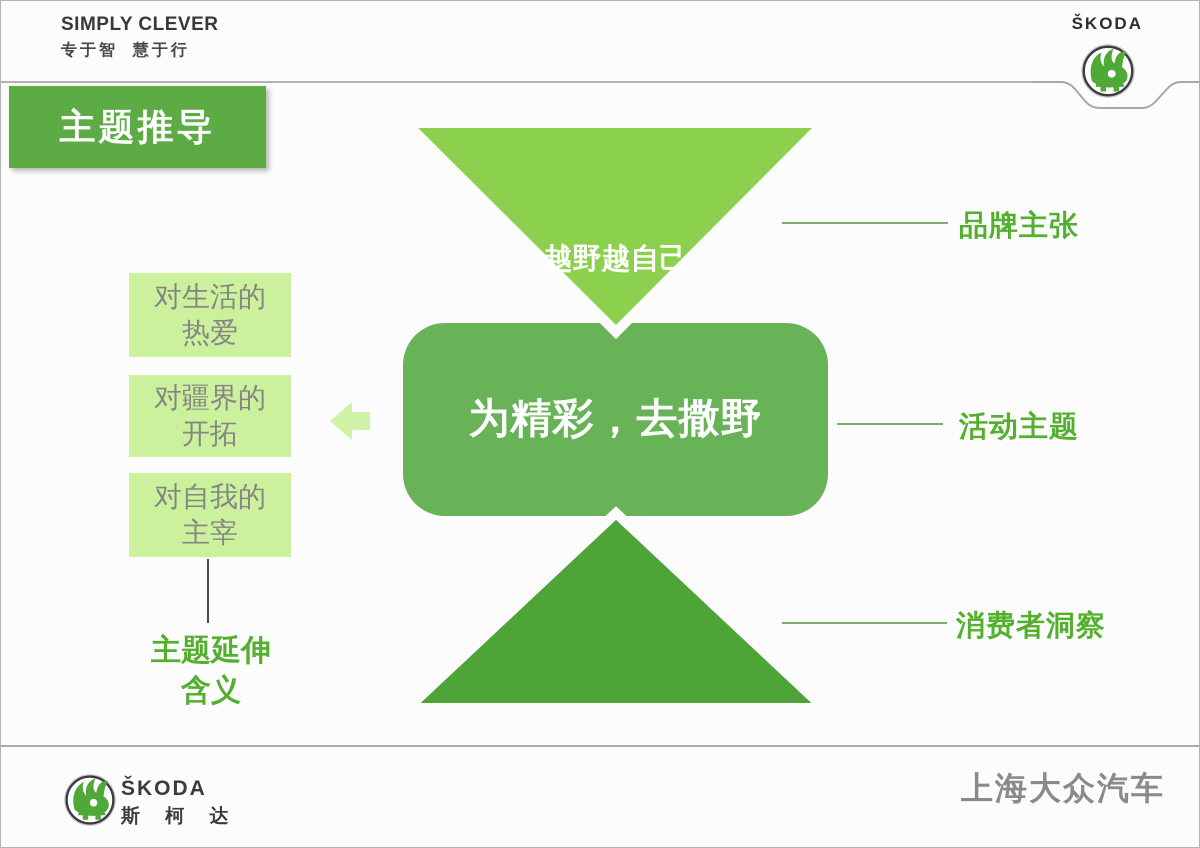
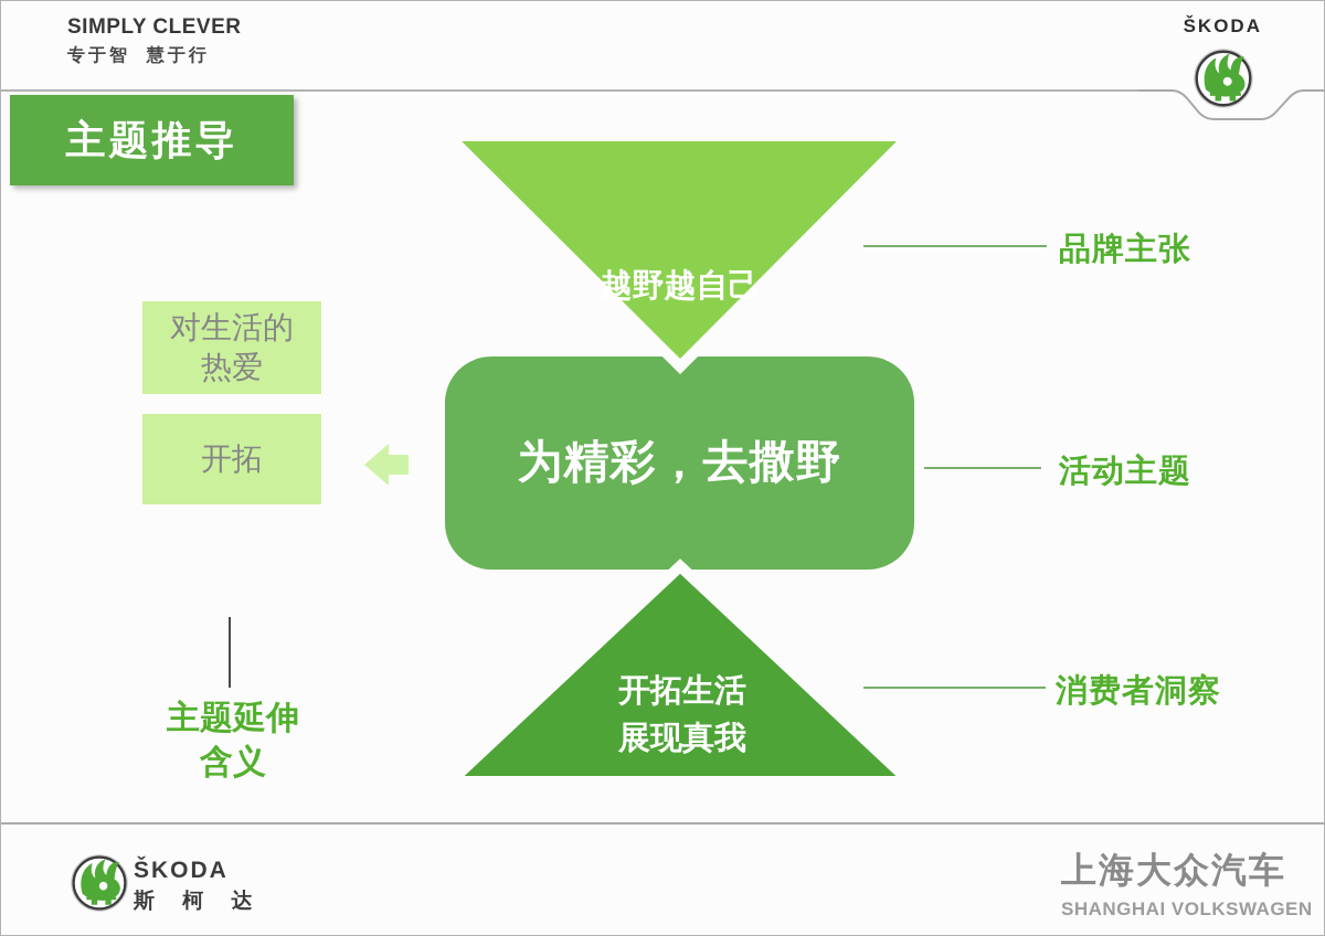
  SIMPLY CLEVER
  专于智 慧于行
  ŠKODA
  主题推导
  越野越自己
  为精彩，去撒野
+ 开拓生活
+ 展现真我
  对生活的
  热爱
- 对疆界的
  开拓
- 对自我的
- 主宰
  主题延伸
  含义
  品牌主张
  活动主题
  消费者洞察
  ŠKODA
  斯 柯 达
  上海大众汽车
+ SHANGHAI VOLKSWAGEN
